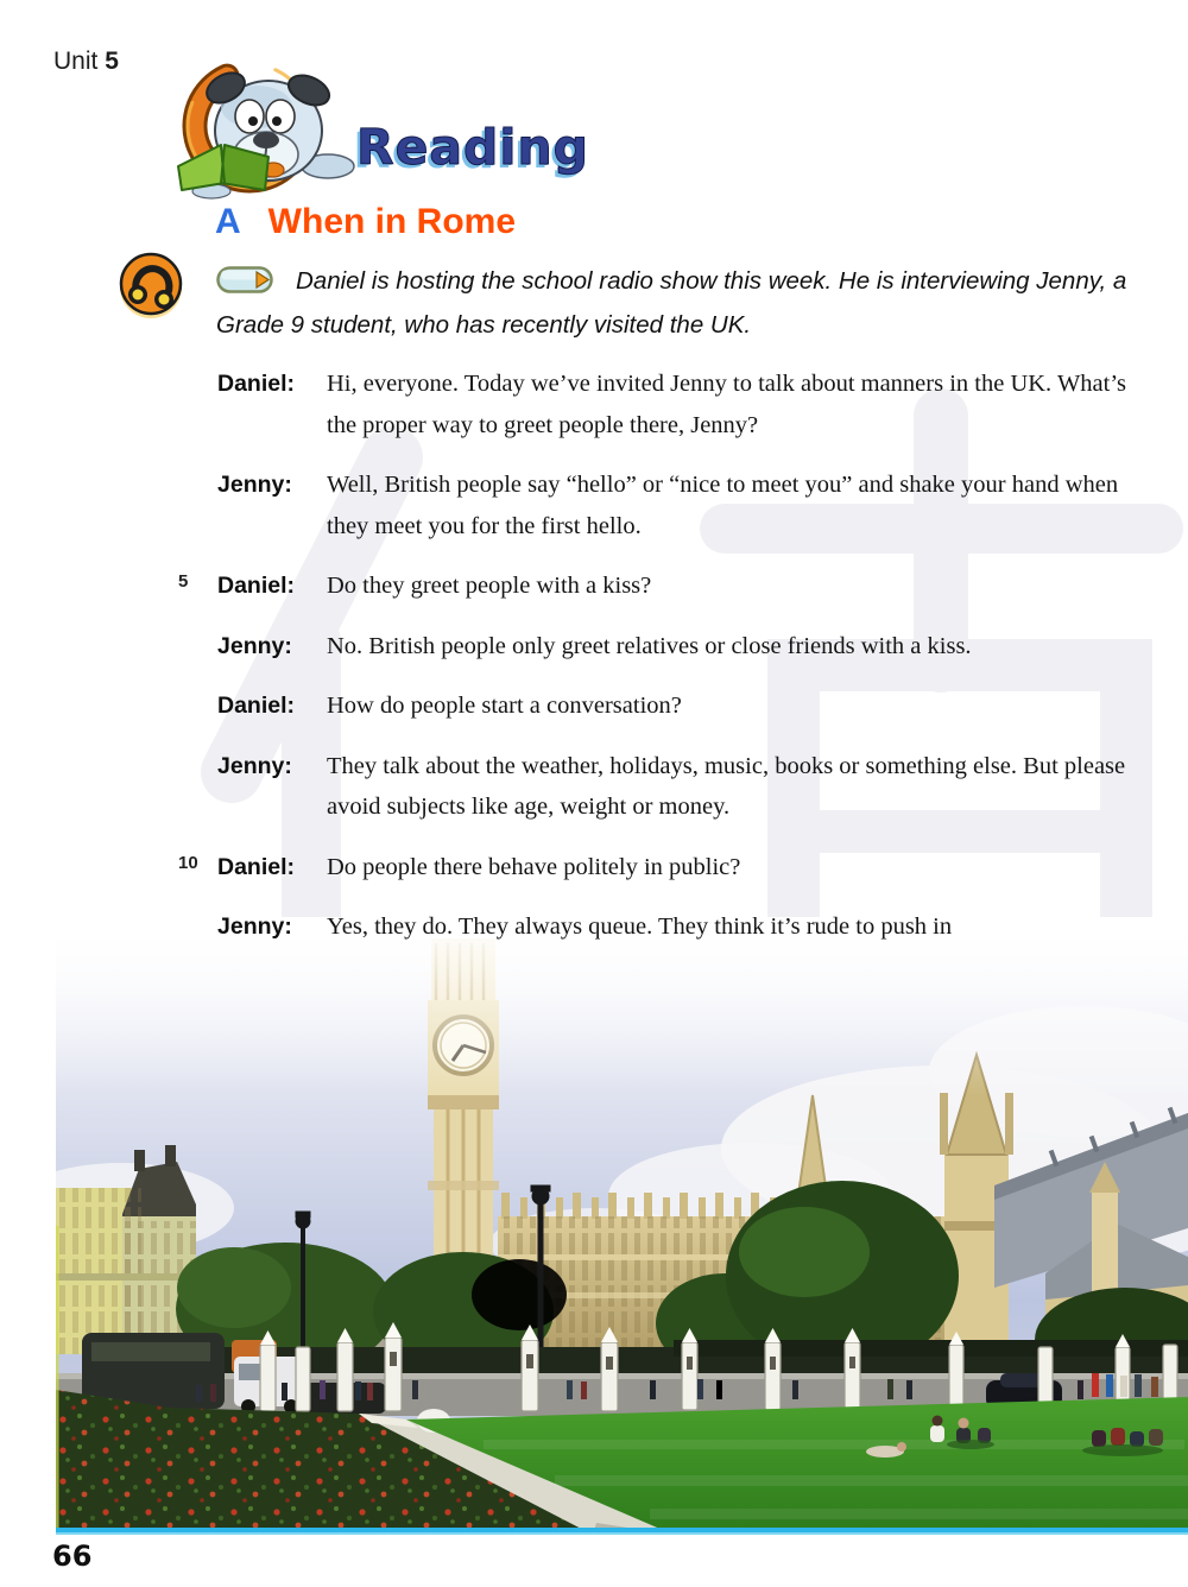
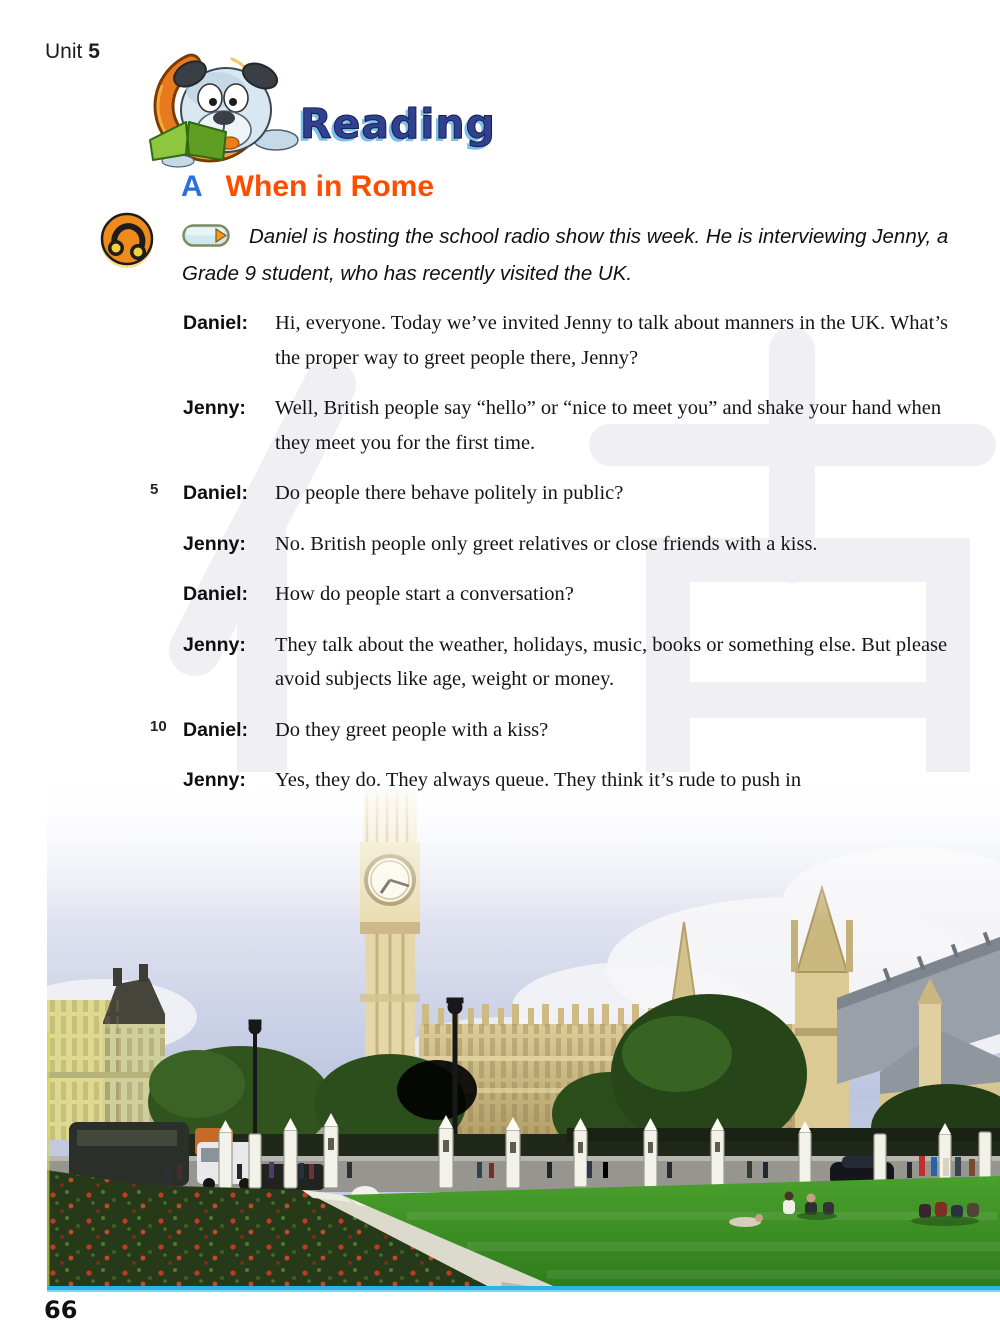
  Unit 5
  Reading
  A
  When in Rome
  Daniel is hosting the school radio show this week. He is interviewing Jenny, a Grade 9 student, who has recently visited the UK.
  Daniel:
  Hi, everyone. Today we’ve invited Jenny to talk about manners in the UK. What’s the proper way to greet people there, Jenny?
  Jenny:
- Well, British people say “hello” or “nice to meet you” and shake your hand when they meet you for the first hello.
+ Well, British people say “hello” or “nice to meet you” and shake your hand when they meet you for the first time.
  5
  Daniel:
- Do they greet people with a kiss?
+ Do people there behave politely in public?
  Jenny:
  No. British people only greet relatives or close friends with a kiss.
  Daniel:
  How do people start a conversation?
  Jenny:
  They talk about the weather, holidays, music, books or something else. But please avoid subjects like age, weight or money.
  10
  Daniel:
- Do people there behave politely in public?
+ Do they greet people with a kiss?
  Jenny:
  Yes, they do. They always queue. They think it’s rude to push in
  66
